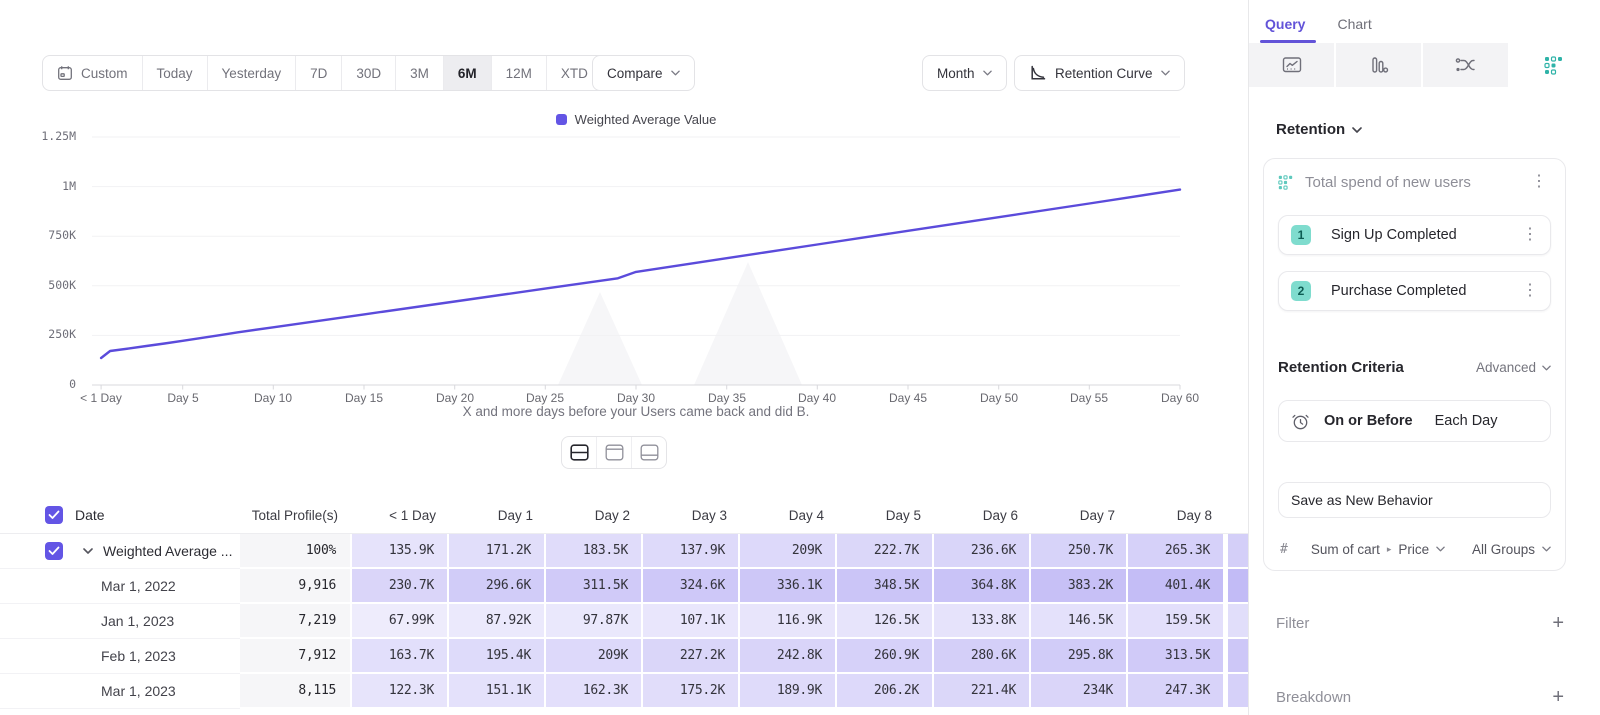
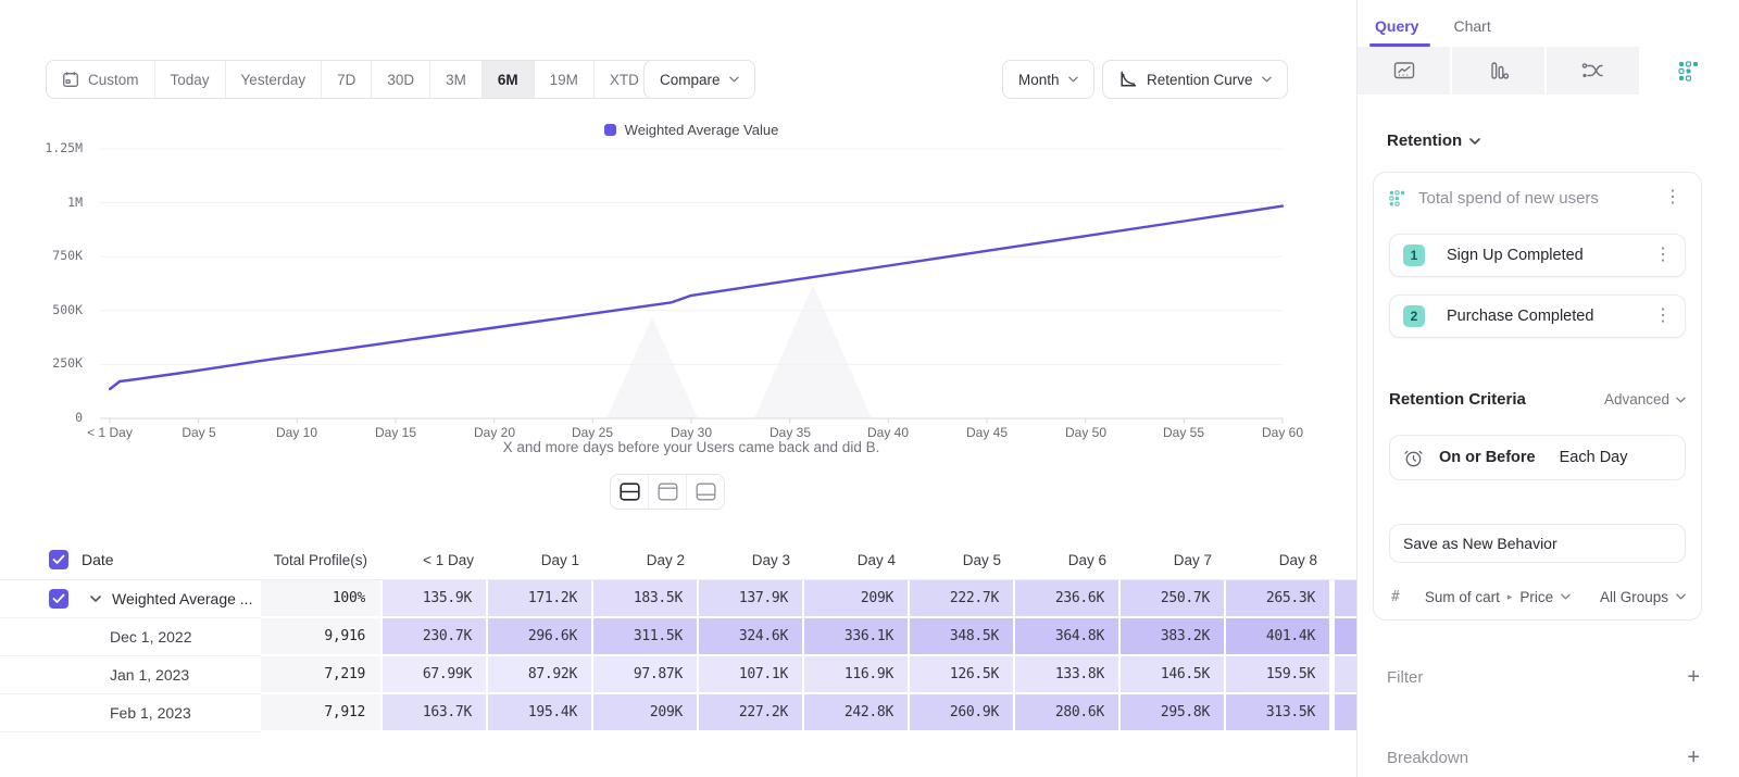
  Custom
  Today
  Yesterday
  7D
  30D
  3M
  6M
- 12M
+ 19M
  XTD
  Compare
  Month
  Retention Curve
  Weighted Average Value
  0
  250K
  500K
  750K
  1M
  1.25M
  < 1 Day
  Day 5
  Day 10
  Day 15
  Day 20
  Day 25
  Day 30
  Day 35
  Day 40
  Day 45
  Day 50
  Day 55
  Day 60
  X and more days before your Users came back and did B.
  Date
  Total Profile(s)
  < 1 Day
  Day 1
  Day 2
  Day 3
  Day 4
  Day 5
  Day 6
  Day 7
  Day 8
  Weighted Average ...
  100%
  135.9K
  171.2K
  183.5K
  137.9K
  209K
  222.7K
  236.6K
  250.7K
  265.3K
- Mar 1, 2022
+ Dec 1, 2022
  9,916
  230.7K
  296.6K
  311.5K
  324.6K
  336.1K
  348.5K
  364.8K
  383.2K
  401.4K
  Jan 1, 2023
  7,219
  67.99K
  87.92K
  97.87K
  107.1K
  116.9K
  126.5K
  133.8K
  146.5K
  159.5K
  Feb 1, 2023
  7,912
  163.7K
  195.4K
  209K
  227.2K
  242.8K
  260.9K
  280.6K
  295.8K
  313.5K
- Mar 1, 2023
- 8,115
- 122.3K
- 151.1K
- 162.3K
- 175.2K
- 189.9K
- 206.2K
- 221.4K
- 234K
- 247.3K
  Query
  Chart
  Retention
  Total spend of new users
  ⋮
  1
  Sign Up Completed
  ⋮
  2
  Purchase Completed
  ⋮
  Retention Criteria
  Advanced
  On or Before
  Each Day
  Save as New Behavior
  #
  Sum of cart
  ▸
  Price
  All Groups
  Filter
  +
  Breakdown
  +
